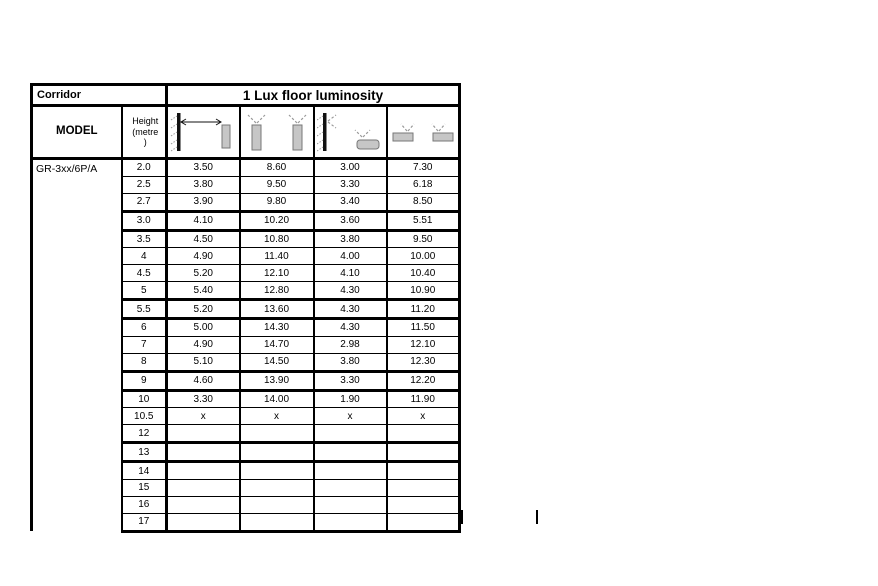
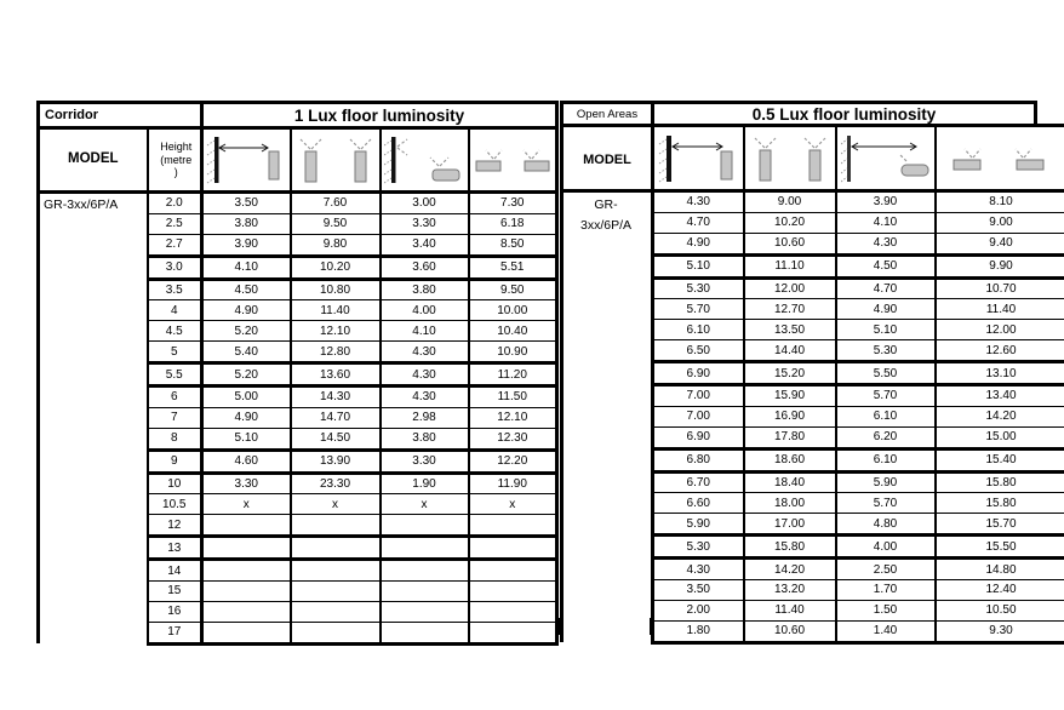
  Corridor	1 Lux floor luminosity
  MODEL	Height (metre )
- GR-3xx/6P/A	2.0	3.50	8.60	3.00	7.30
+ GR-3xx/6P/A	2.0	3.50	7.60	3.00	7.30
  2.5	3.80	9.50	3.30	6.18
  2.7	3.90	9.80	3.40	8.50
  3.0	4.10	10.20	3.60	5.51
  3.5	4.50	10.80	3.80	9.50
  4	4.90	11.40	4.00	10.00
  4.5	5.20	12.10	4.10	10.40
  5	5.40	12.80	4.30	10.90
  5.5	5.20	13.60	4.30	11.20
  6	5.00	14.30	4.30	11.50
  7	4.90	14.70	2.98	12.10
  8	5.10	14.50	3.80	12.30
  9	4.60	13.90	3.30	12.20
- 10	3.30	14.00	1.90	11.90
+ 10	3.30	23.30	1.90	11.90
  10.5	x	x	x	x
  12
  13
  14
  15
  16
  17
+ Open Areas	0.5 Lux floor luminosity
+ MODEL
+ GR-3xx/6P/A	4.30	9.00	3.90	8.10
+ 4.70	10.20	4.10	9.00
+ 4.90	10.60	4.30	9.40
+ 5.10	11.10	4.50	9.90
+ 5.30	12.00	4.70	10.70
+ 5.70	12.70	4.90	11.40
+ 6.10	13.50	5.10	12.00
+ 6.50	14.40	5.30	12.60
+ 6.90	15.20	5.50	13.10
+ 7.00	15.90	5.70	13.40
+ 7.00	16.90	6.10	14.20
+ 6.90	17.80	6.20	15.00
+ 6.80	18.60	6.10	15.40
+ 6.70	18.40	5.90	15.80
+ 6.60	18.00	5.70	15.80
+ 5.90	17.00	4.80	15.70
+ 5.30	15.80	4.00	15.50
+ 4.30	14.20	2.50	14.80
+ 3.50	13.20	1.70	12.40
+ 2.00	11.40	1.50	10.50
+ 1.80	10.60	1.40	9.30
